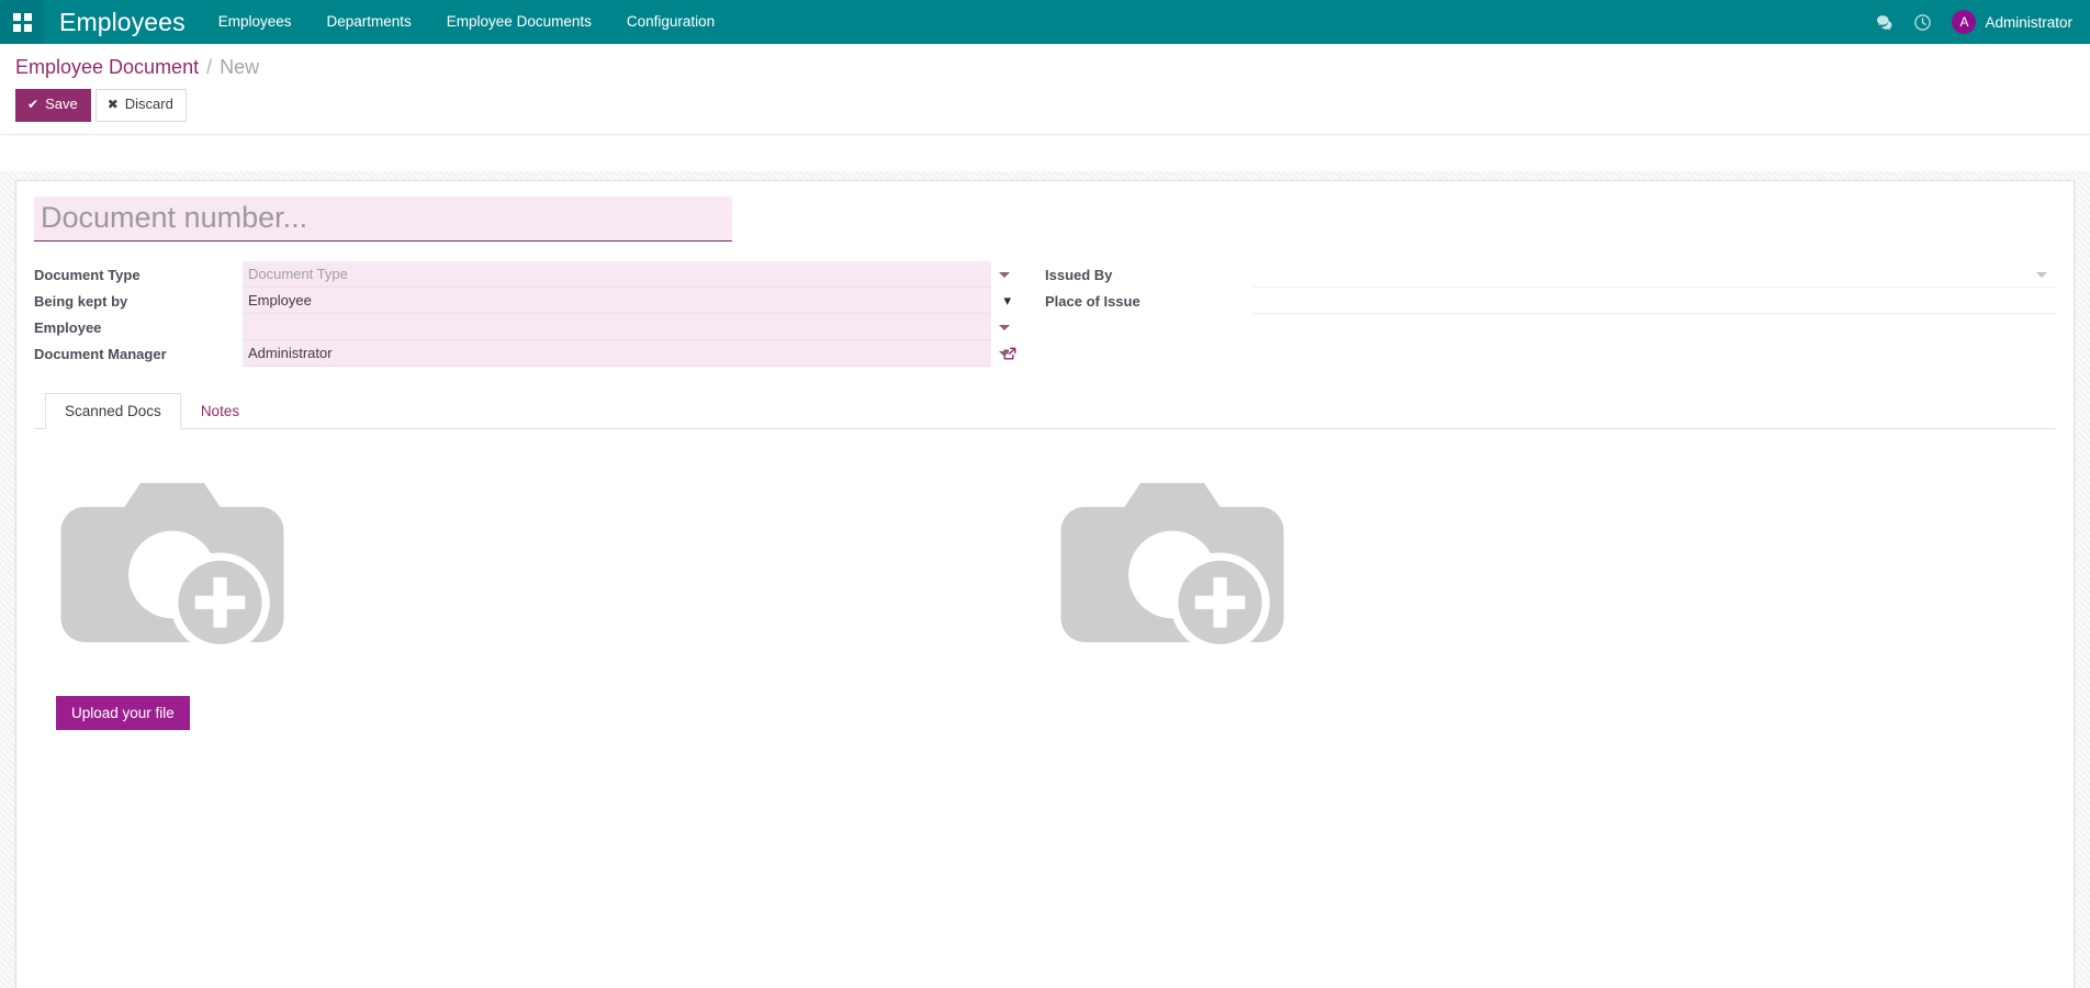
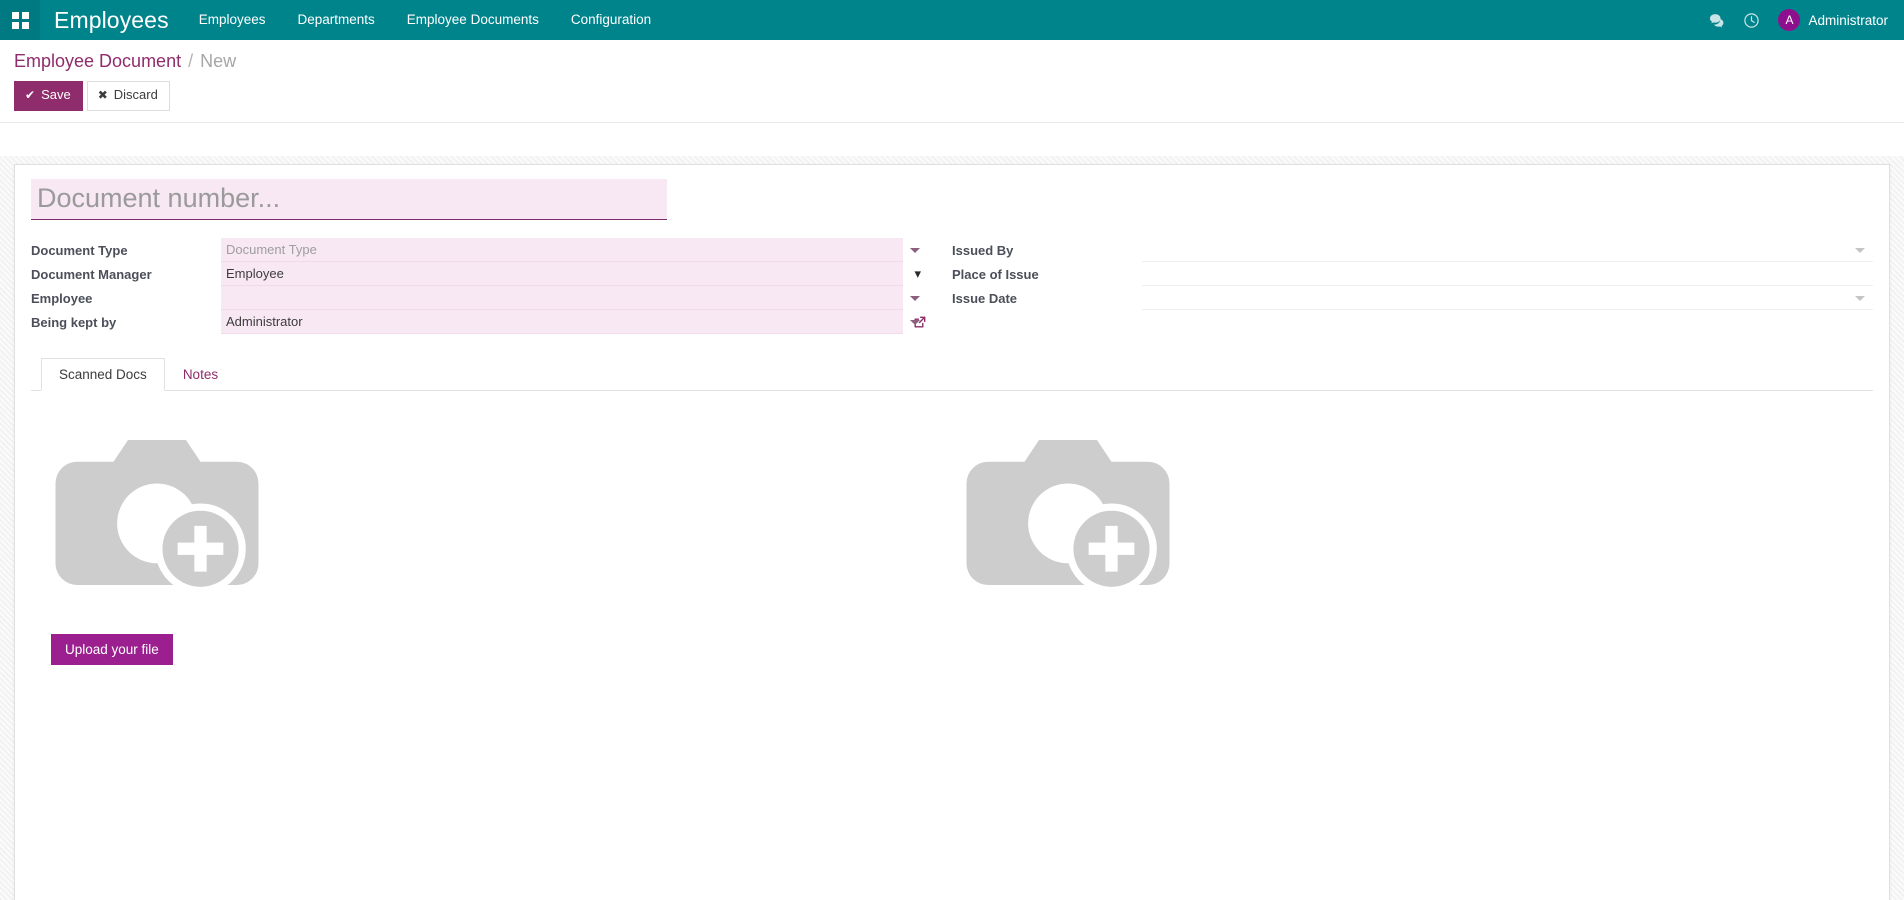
  Employees
  Employees
  Departments
  Employee Documents
  Configuration
  A
  Administrator
  Employee Document
  /
  New
  ✔
  Save
  ✖
  Discard
  Document number...
  Document Type	Document Type
- Being kept by	Employee ▾
+ Document Manager	Employee ▾
  Employee
- Document Manager	Administrator
+ Being kept by	Administrator
  Issued By
  Place of Issue
+ Issue Date
  Scanned Docs
  Notes
  Upload your file
